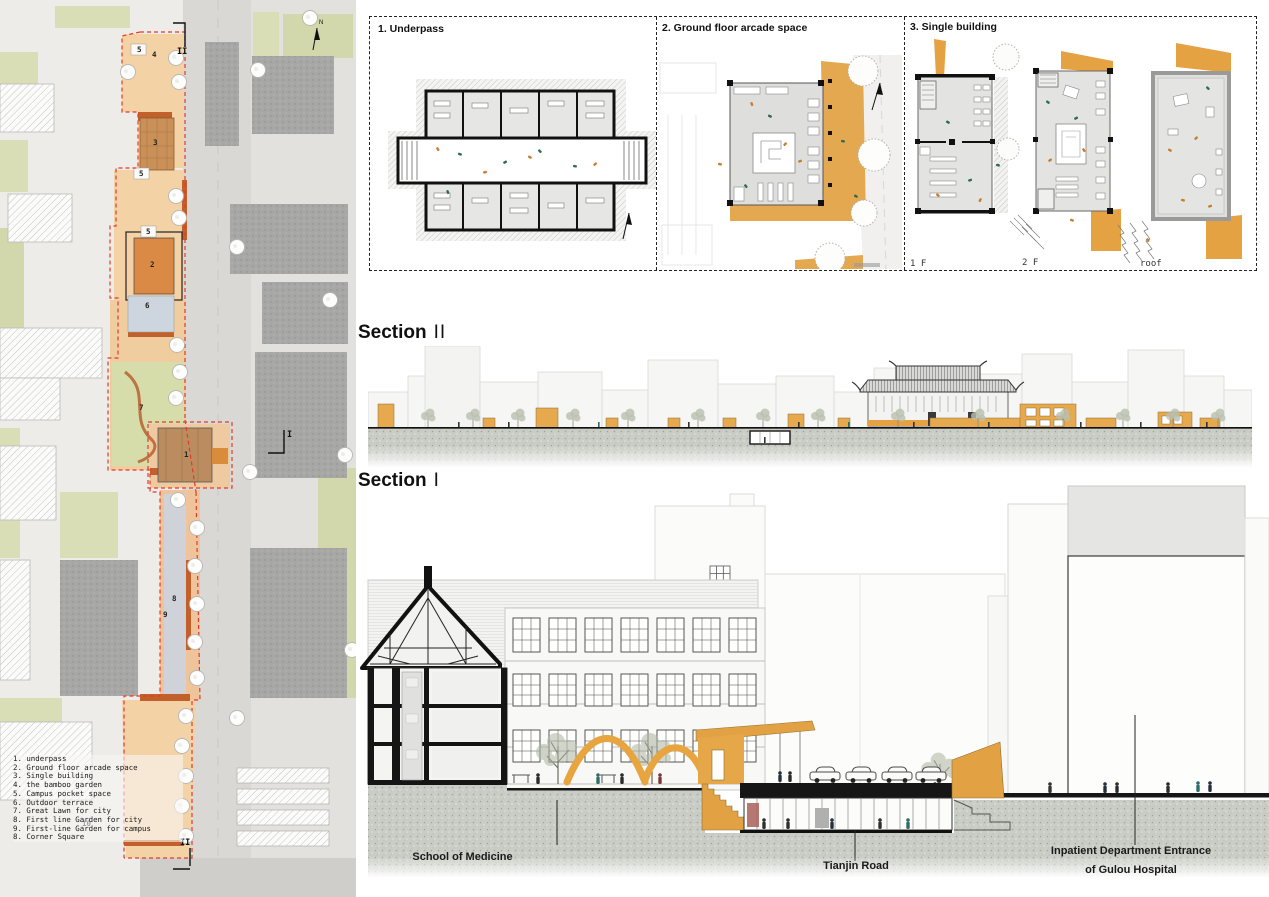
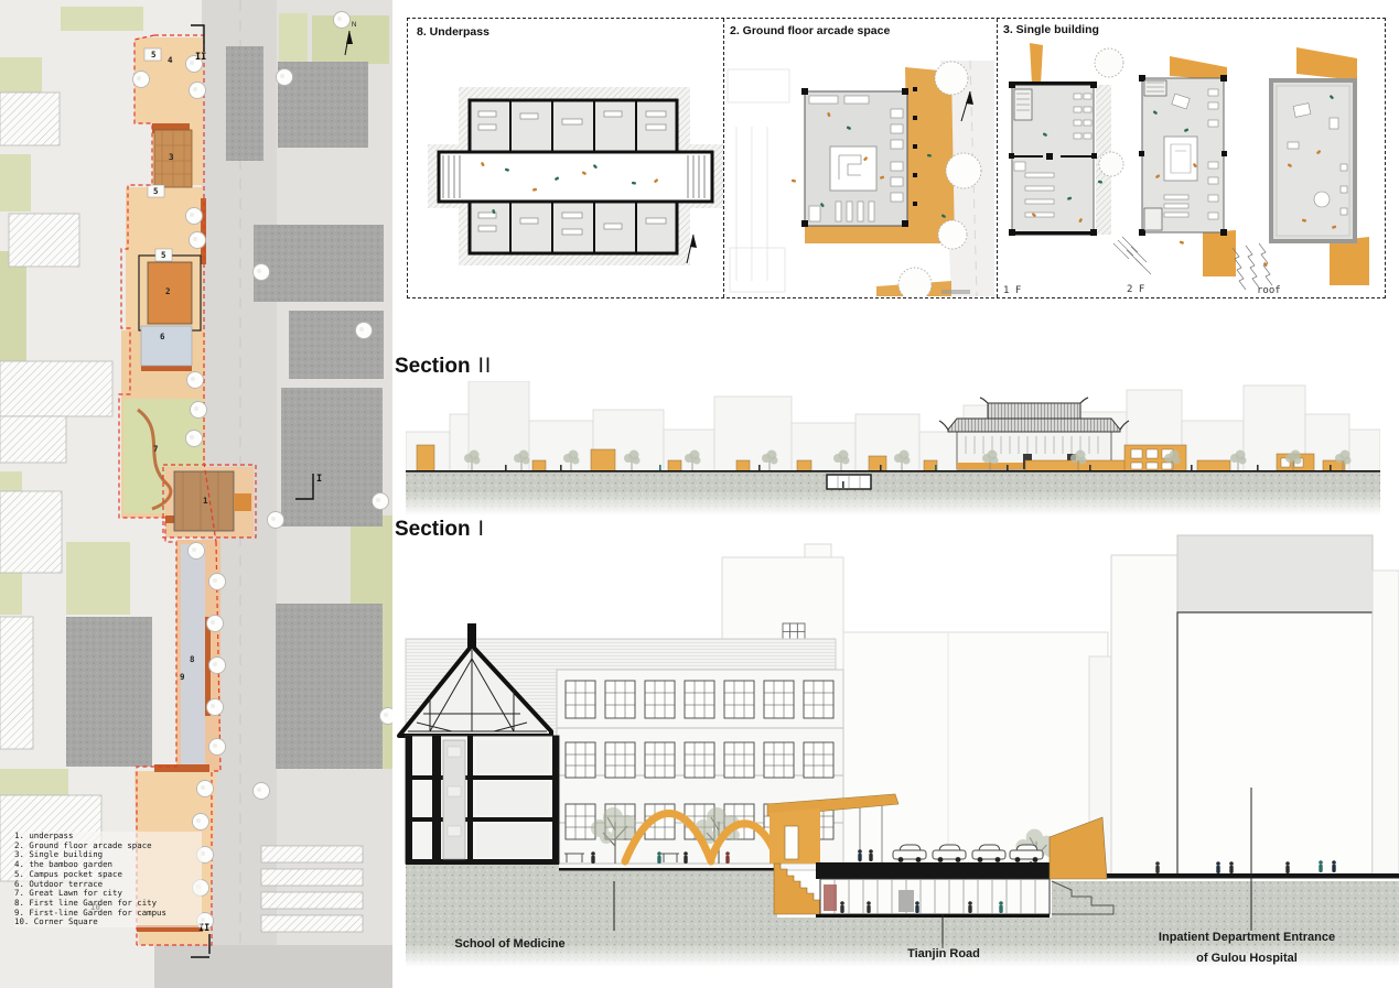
  5
  4
  3
  5
  5
  2
  6
  7
  1
  8
  9
  10
  II
  I
  II
  1. underpass
  2. Ground floor arcade space
  3. Single building
  4. the bamboo garden
  5. Campus pocket space
  6. Outdoor terrace
  7. Great Lawn for city
  8. First line Garden for city
  9. First-line Garden for campus
- 8. Corner Square
+ 10. Corner Square
- 1. Underpass
+ 8. Underpass
  2. Ground floor arcade space
  3. Single building
  1 F
  2 F
  roof
  Section II
  Section I
  School of Medicine
  Tianjin Road
  Inpatient Department Entrance
  of Gulou Hospital
